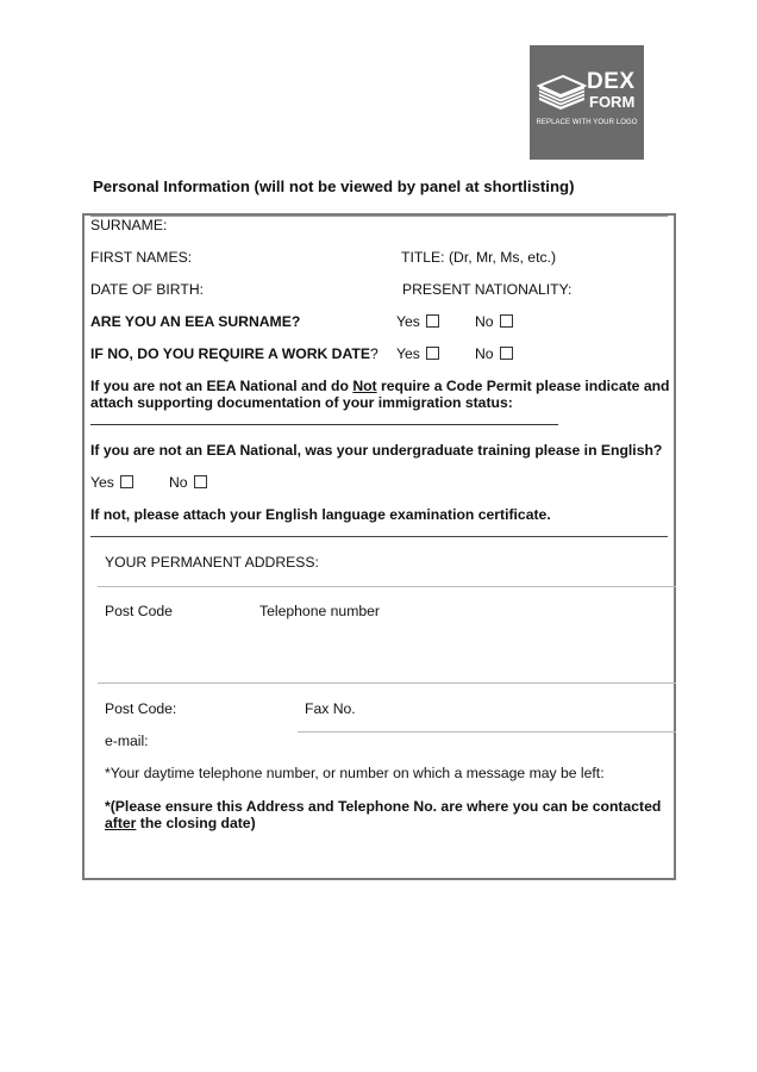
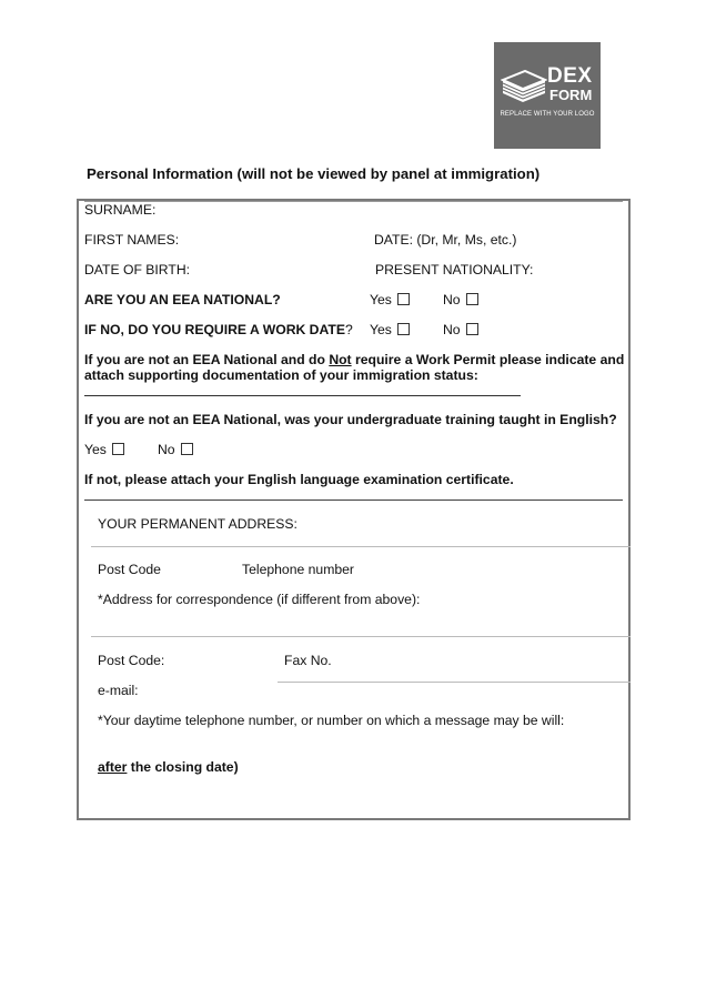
  DEX
  FORM
- Personal Information (will not be viewed by panel at shortlisting)
+ Personal Information (will not be viewed by panel at immigration)
  SURNAME:
  FIRST NAMES:
- TITLE: (Dr, Mr, Ms, etc.)
+ DATE: (Dr, Mr, Ms, etc.)
  DATE OF BIRTH:
  PRESENT NATIONALITY:
- ARE YOU AN EEA SURNAME?
+ ARE YOU AN EEA NATIONAL?
  Yes
  No
  IF NO, DO YOU REQUIRE A WORK DATE?
  Yes
  No
- If you are not an EEA National and do Not require a Code Permit please indicate and
+ If you are not an EEA National and do Not require a Work Permit please indicate and
  attach supporting documentation of your immigration status:
- If you are not an EEA National, was your undergraduate training please in English?
+ If you are not an EEA National, was your undergraduate training taught in English?
  Yes
  No
  If not, please attach your English language examination certificate.
  YOUR PERMANENT ADDRESS:
  Post Code
  Telephone number
+ *Address for correspondence (if different from above):
  Post Code:
  Fax No.
  e-mail:
- *Your daytime telephone number, or number on which a message may be left:
+ *Your daytime telephone number, or number on which a message may be will:
- *(Please ensure this Address and Telephone No. are where you can be contacted
  after the closing date)
